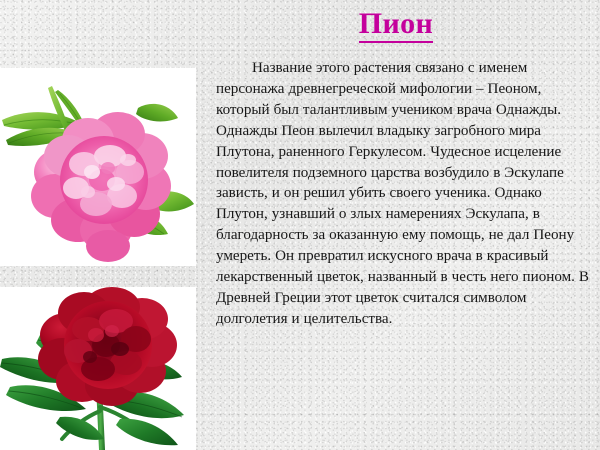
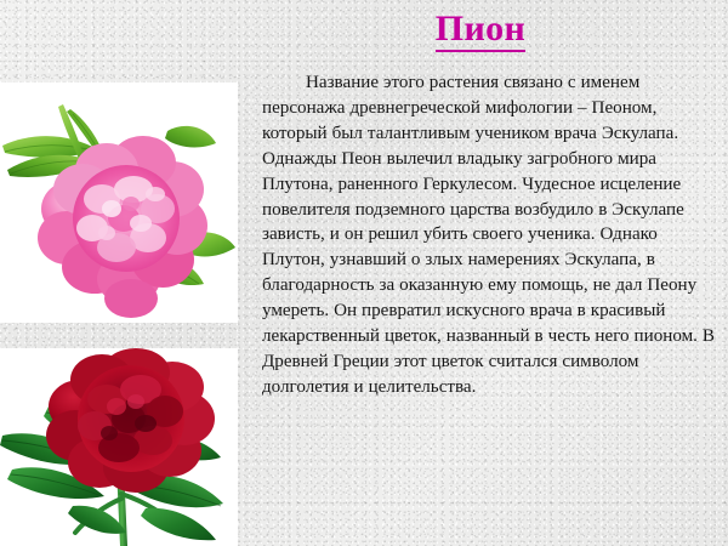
  Пион
- Название этого растения связано с именем персонажа древнегреческой мифологии – Пеоном, который был талантливым учеником врача Однажды. Однажды Пеон вылечил владыку загробного мира Плутона, раненного Геркулесом. Чудесное исцеление повелителя подземного царства возбудило в Эскулапе зависть, и он решил убить своего ученика. Однако Плутон, узнавший о злых намерениях Эскулапа, в благодарность за оказанную ему помощь, не дал Пеону умереть. Он превратил искусного врача в красивый лекарственный цветок, названный в честь него пионом. В Древней Греции этот цветок считался символом долголетия и целительства.
+ Название этого растения связано с именем персонажа древнегреческой мифологии – Пеоном, который был талантливым учеником врача Эскулапа. Однажды Пеон вылечил владыку загробного мира Плутона, раненного Геркулесом. Чудесное исцеление повелителя подземного царства возбудило в Эскулапе зависть, и он решил убить своего ученика. Однако Плутон, узнавший о злых намерениях Эскулапа, в благодарность за оказанную ему помощь, не дал Пеону умереть. Он превратил искусного врача в красивый лекарственный цветок, названный в честь него пионом. В Древней Греции этот цветок считался символом долголетия и целительства.
